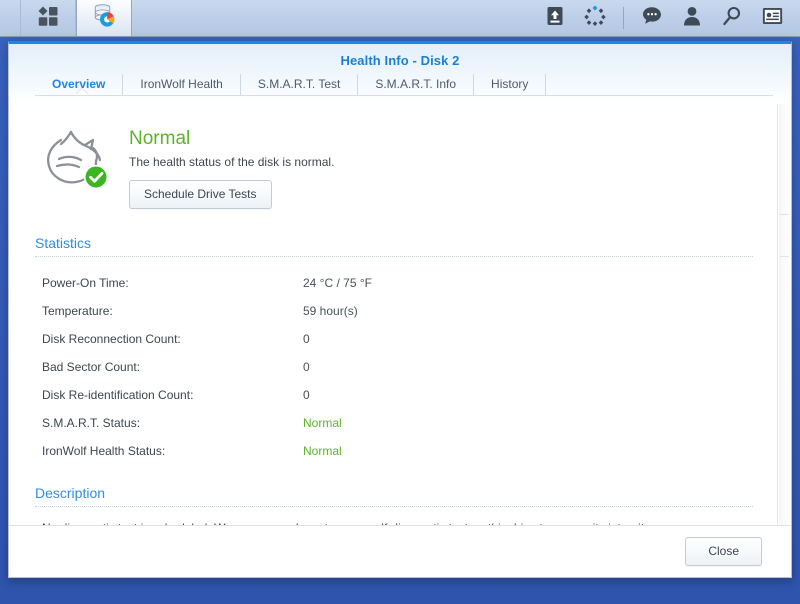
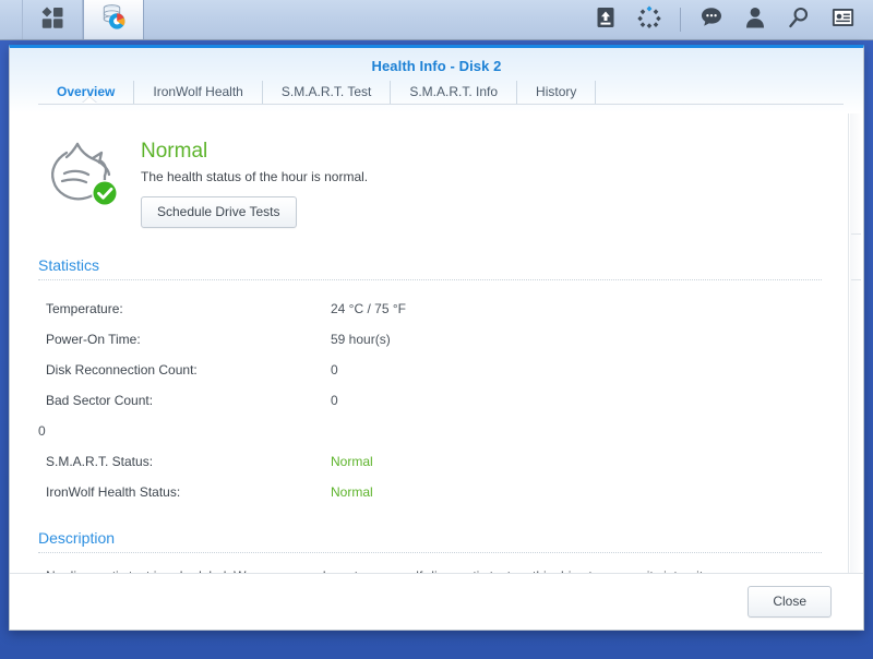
  Health Info - Disk 2
  Overview
  IronWolf Health
  S.M.A.R.T. Test
  S.M.A.R.T. Info
  History
  Normal
- The health status of the disk is normal.
+ The health status of the hour is normal.
  Schedule Drive Tests
  Statistics
- Power-On Time:
+ Temperature:
  24 °C / 75 °F
- Temperature:
+ Power-On Time:
  59 hour(s)
  Disk Reconnection Count:
  0
  Bad Sector Count:
  0
- Disk Re-identification Count:
  0
  S.M.A.R.T. Status:
  Normal
  IronWolf Health Status:
  Normal
  Description
  Close
